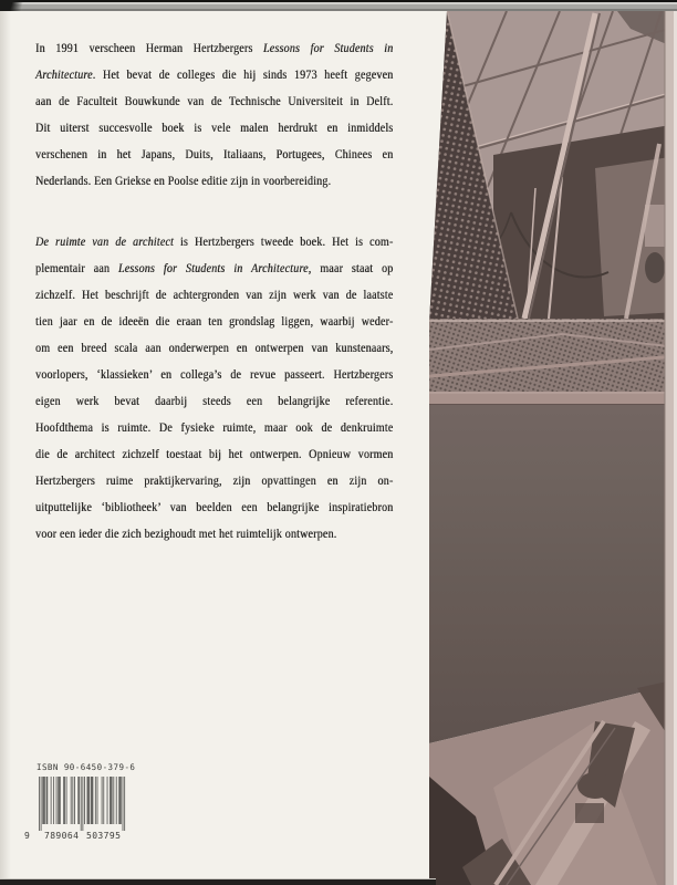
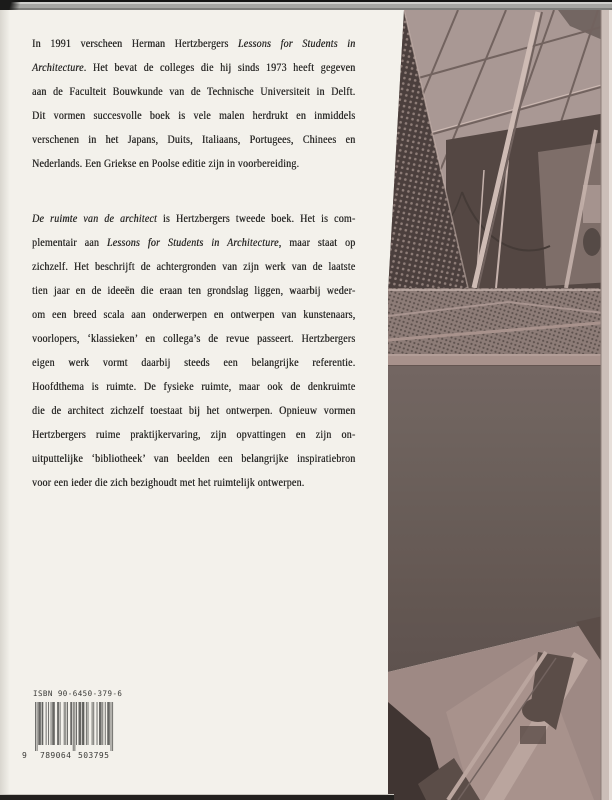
  In 1991 verscheen Herman Hertzbergers Lessons for Students in
  Architecture. Het bevat de colleges die hij sinds 1973 heeft gegeven
  aan de Faculteit Bouwkunde van de Technische Universiteit in Delft.
- Dit uiterst succesvolle boek is vele malen herdrukt en inmiddels
+ Dit vormen succesvolle boek is vele malen herdrukt en inmiddels
  verschenen in het Japans, Duits, Italiaans, Portugees, Chinees en
  Nederlands. Een Griekse en Poolse editie zijn in voorbereiding.
  De ruimte van de architect is Hertzbergers tweede boek. Het is com-
  plementair aan Lessons for Students in Architecture, maar staat op
  zichzelf. Het beschrijft de achtergronden van zijn werk van de laatste
  tien jaar en de ideeën die eraan ten grondslag liggen, waarbij weder-
  om een breed scala aan onderwerpen en ontwerpen van kunstenaars,
  voorlopers, ‘klassieken’ en collega’s de revue passeert. Hertzbergers
- eigen werk bevat daarbij steeds een belangrijke referentie.
+ eigen werk vormt daarbij steeds een belangrijke referentie.
  Hoofdthema is ruimte. De fysieke ruimte, maar ook de denkruimte
  die de architect zichzelf toestaat bij het ontwerpen. Opnieuw vormen
  Hertzbergers ruime praktijkervaring, zijn opvattingen en zijn on-
  uitputtelijke ‘bibliotheek’ van beelden een belangrijke inspiratiebron
  voor een ieder die zich bezighoudt met het ruimtelijk ontwerpen.
  ISBN 90-6450-379-6
  9
  789064
  503795
